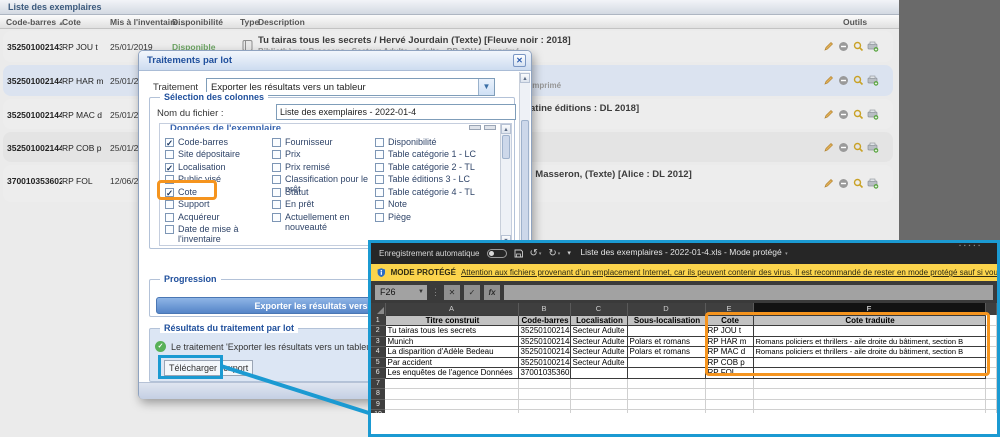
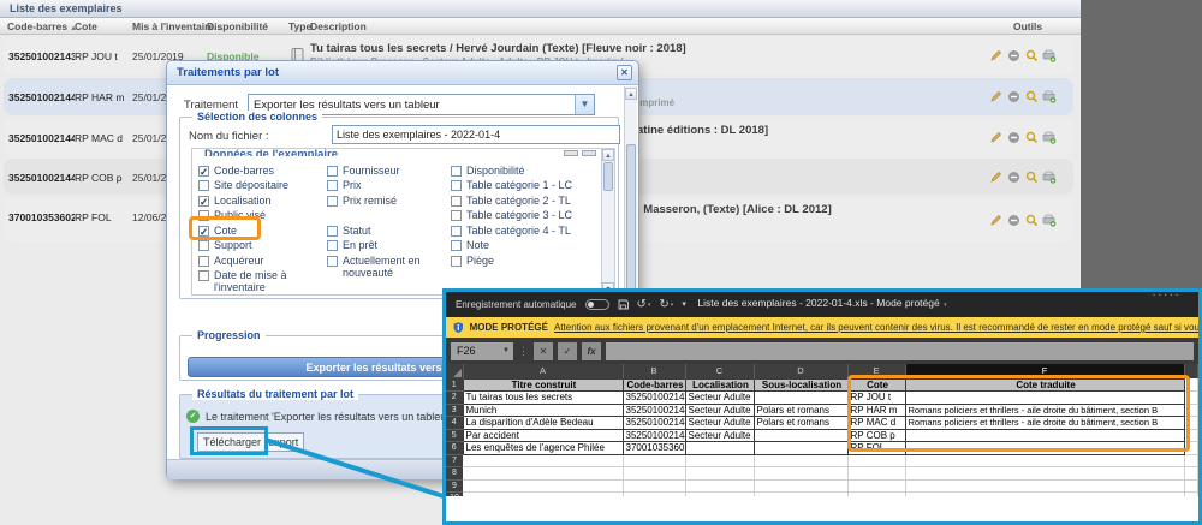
  Liste des exemplaires
  Code-barres
  Cote
  Mis à l'inventaire...
  Disponibilité
  Type
  Description
  Outils
  352501002143
  RP JOU t
  25/01/2019
  Disponible
  Tu tairas tous les secrets / Hervé Jourdain (Texte) [Fleuve noir : 2018]
  352501002144
  RP HAR m
  25/01/2
  mprimé
  352501002144
  RP MAC d
  25/01/2
  atine éditions : DL 2018]
  352501002144
  RP COB p
  25/01/2
  370010353602
  RP FOL
  12/06/2
  Masseron, (Texte) [Alice : DL 2012]
  Traitements par lot
  ✕
  Traitement
  Exporter les résultats vers un tableur
  ▼
  Sélection des colonnes
  Nom du fichier :
  Liste des exemplaires - 2022-01-4
  Données de l'exemplaire
  Code-barres
  Site dépositaire
  Localisation
  Public visé
  Cote
  Support
  Acquéreur
  Date de mise à l'inventaire
  Fournisseur
  Prix
  Prix remisé
- Classification pour le prêt
  Statut
  En prêt
  Actuellement en nouveauté
  Disponibilité
  Table catégorie 1 - LC
  Table catégorie 2 - TL
- Table éditions 3 - LC
+ Table catégorie 3 - LC
  Table catégorie 4 - TL
  Note
  Piège
  Progression
  Exporter les résultats vers
  Résultats du traitement par lot
  Le traitement 'Exporter les résultats vers un table
  Télécharger lport
  Enregistrement automatique
  ↺
  ↻
  Liste des exemplaires - 2022-01-4.xls - Mode protégé
  MODE PROTÉGÉ
  Attention aux fichiers provenant d'un emplacement Internet, car ils peuvent contenir des virus. Il est recommandé de rester en mode protégé sauf si vou
  F26
  ⋮
  ✕
  ✓
  fx
  	A	B	C	D	E	F
  	Titre construit	Code-barres	Localisation	Sous-localisation	Cote	Cote traduite
  	Tu tairas tous les secrets	35250100214	Secteur Adulte		RP JOU t
  	Munich	35250100214	Secteur Adulte	Polars et romans	RP HAR m	Romans policiers et thrillers - aile droite du bâtiment, section B
  	La disparition d'Adèle Bedeau	35250100214	Secteur Adulte	Polars et romans	RP MAC d	Romans policiers et thrillers - aile droite du bâtiment, section B
  	Par accident	35250100214	Secteur Adulte		RP COB p
- 	Les enquêtes de l'agence Données	37001035360			RP FOL
+ 	Les enquêtes de l'agence Philée	37001035360			RP FOL
